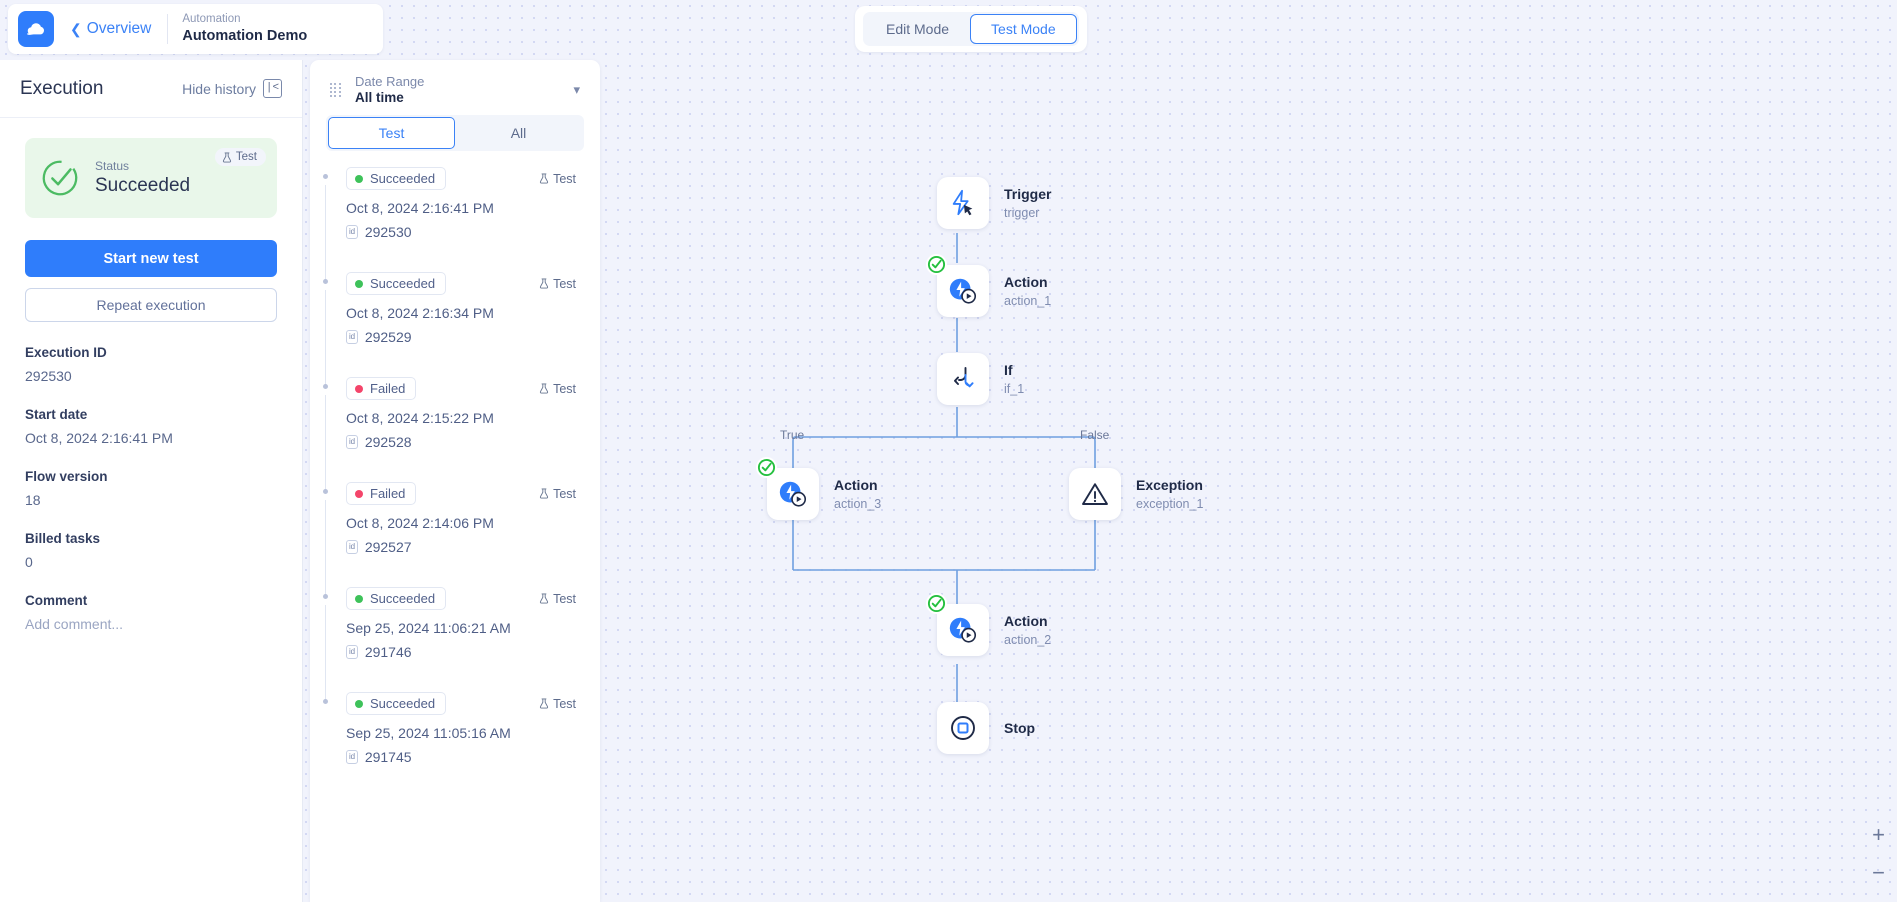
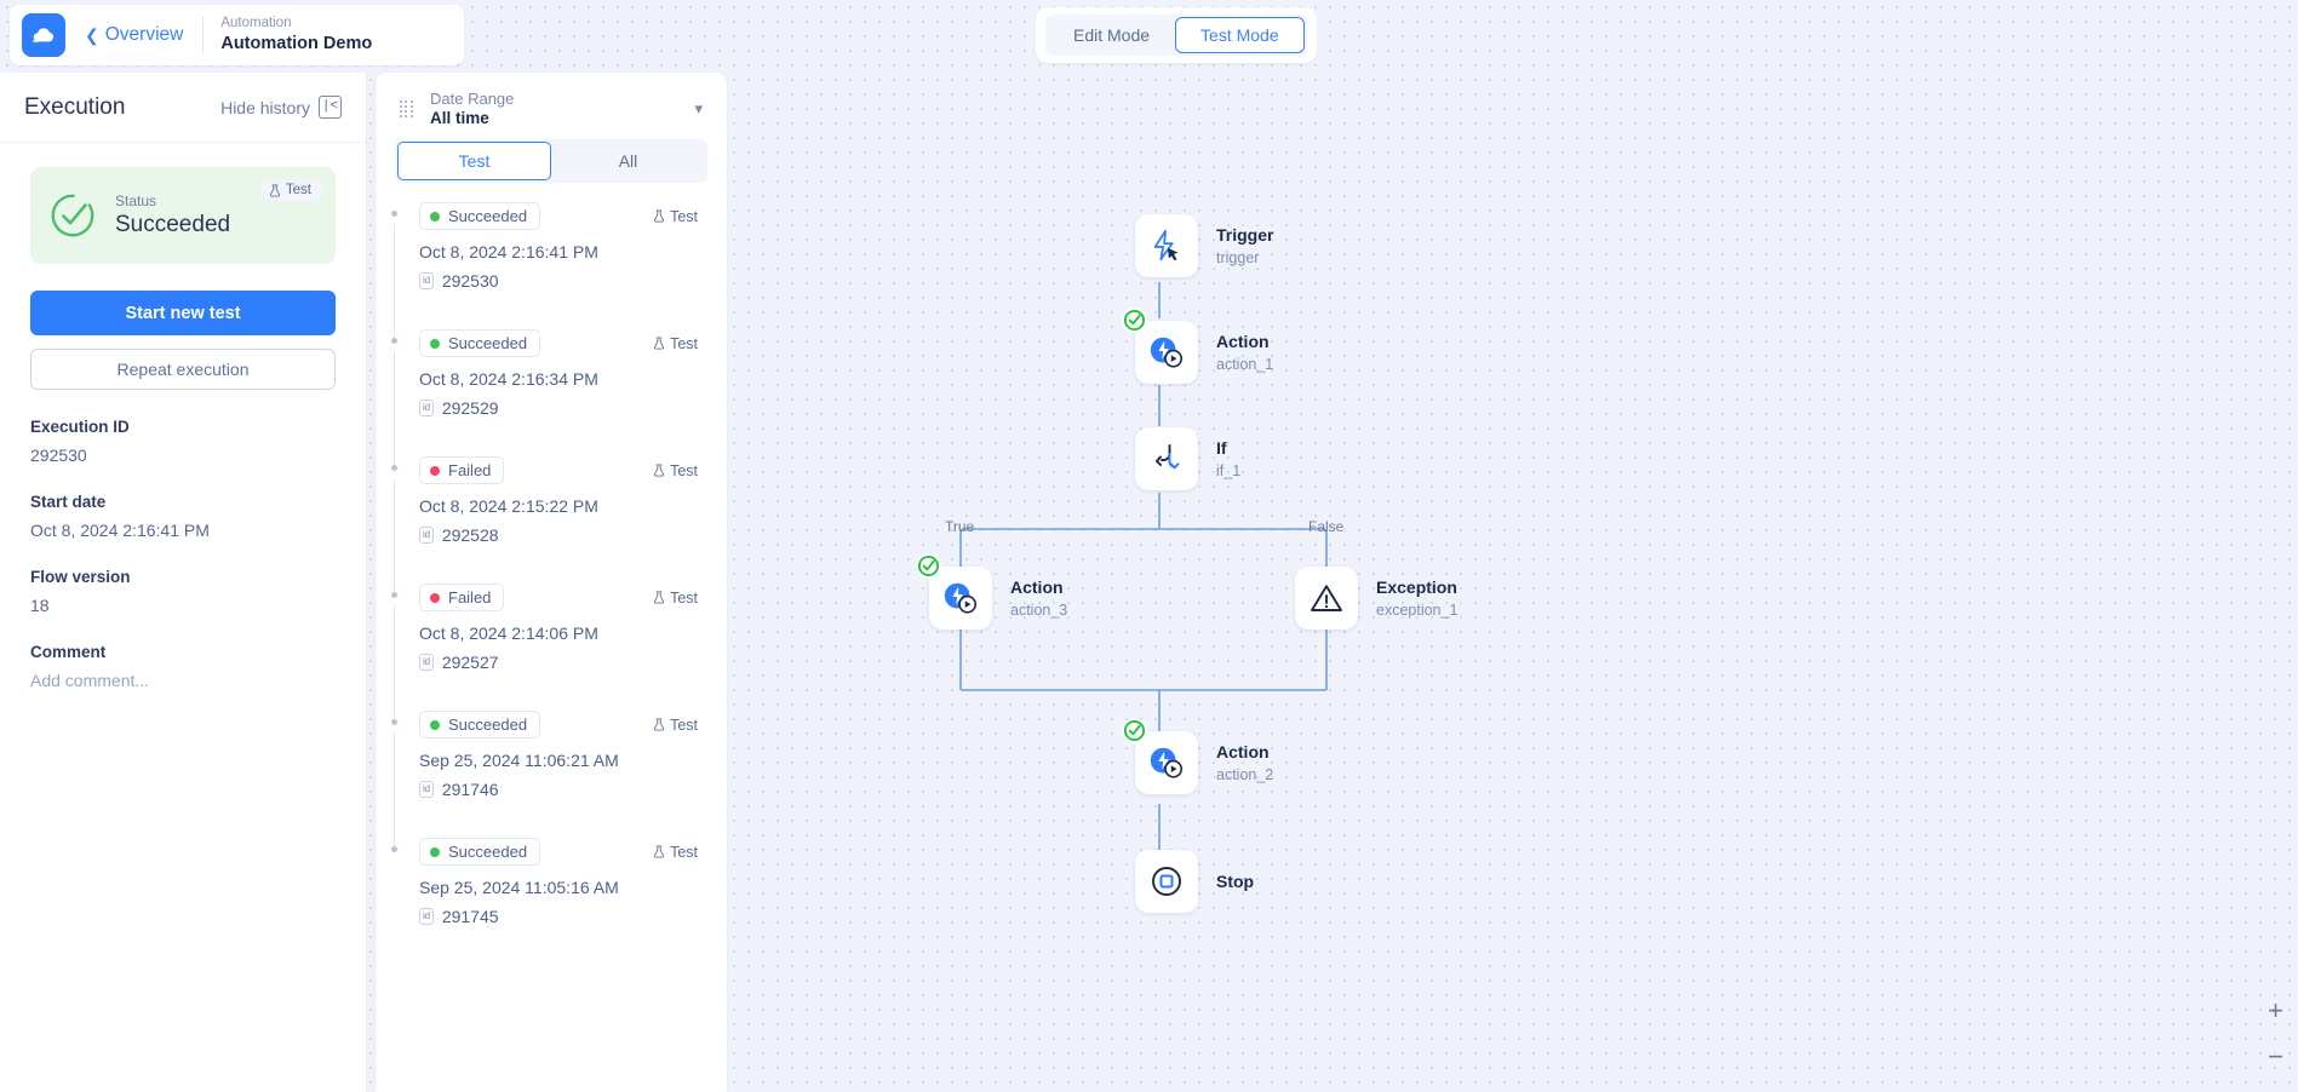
  ❮
  Overview
  Automation
  Automation Demo
  Edit Mode
  Test Mode
  Execution
  Hide history
  |<
  Status
  Succeeded
  Test
  Start new test Repeat execution
  Execution ID
  292530
  Start date
  Oct 8, 2024 2:16:41 PM
  Flow version
  18
- Billed tasks
- 0
  Comment
  Add comment...
  Date Range
  All time
  ▾
  Test
  All
  Succeeded
  Test
  Oct 8, 2024 2:16:41 PM
  id
  292530
  Succeeded
  Test
  Oct 8, 2024 2:16:34 PM
  id
  292529
  Failed
  Test
  Oct 8, 2024 2:15:22 PM
  id
  292528
  Failed
  Test
  Oct 8, 2024 2:14:06 PM
  id
  292527
  Succeeded
  Test
  Sep 25, 2024 11:06:21 AM
  id
  291746
  Succeeded
  Test
  Sep 25, 2024 11:05:16 AM
  id
  291745
  Trigger
  trigger
  Action
  action_1
  If
  if_1
  True
  False
  Action
  action_3
  Exception
  exception_1
  Action
  action_2
  Stop
  +
  −
